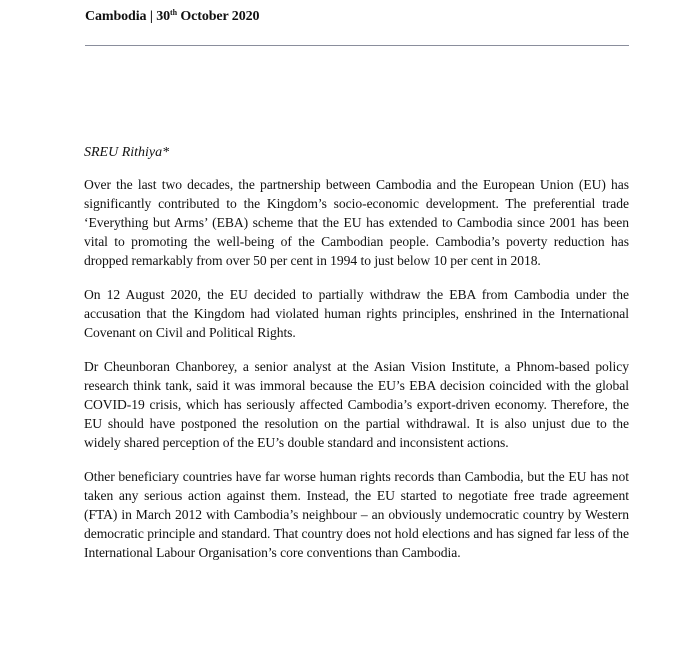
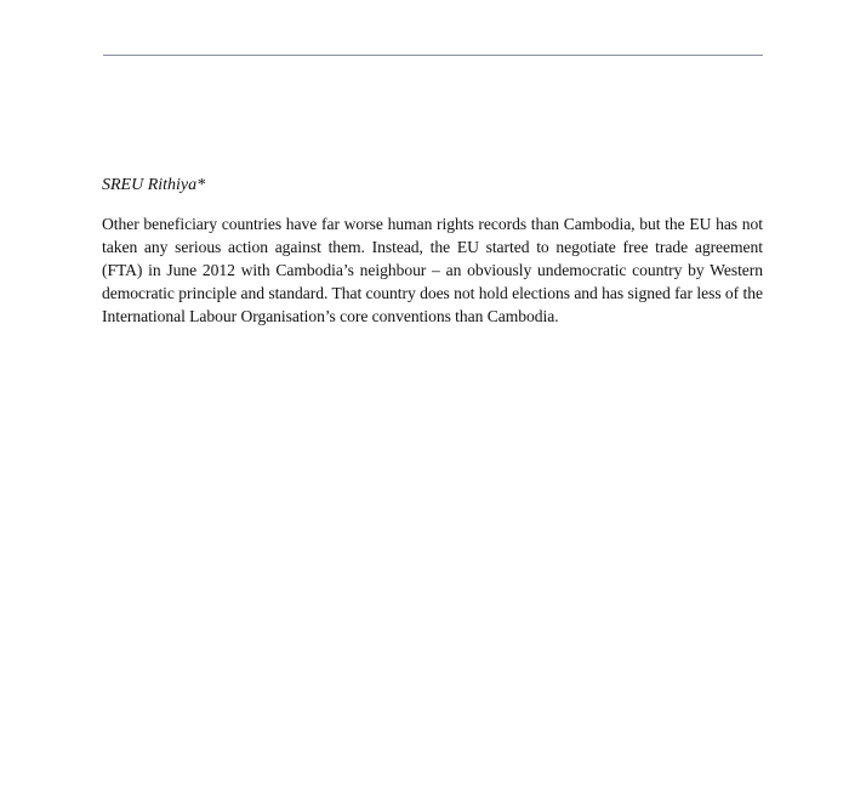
- Cambodia | 30th October 2020
  SREU Rithiya*
- Over the last two decades, the partnership between Cambodia and the European Union (EU) has significantly contributed to the Kingdom’s socio-economic development. The preferential trade ‘Everything but Arms’ (EBA) scheme that the EU has extended to Cambodia since 2001 has been vital to promoting the well-being of the Cambodian people. Cambodia’s poverty reduction has dropped remarkably from over 50 per cent in 1994 to just below 10 per cent in 2018.
- On 12 August 2020, the EU decided to partially withdraw the EBA from Cambodia under the accusation that the Kingdom had violated human rights principles, enshrined in the International Covenant on Civil and Political Rights.
- Dr Cheunboran Chanborey, a senior analyst at the Asian Vision Institute, a Phnom-based policy research think tank, said it was immoral because the EU’s EBA decision coincided with the global COVID-19 crisis, which has seriously affected Cambodia’s export-driven economy. Therefore, the EU should have postponed the resolution on the partial withdrawal. It is also unjust due to the widely shared perception of the EU’s double standard and inconsistent actions.
- Other beneficiary countries have far worse human rights records than Cambodia, but the EU has not taken any serious action against them. Instead, the EU started to negotiate free trade agreement (FTA) in March 2012 with Cambodia’s neighbour – an obviously undemocratic country by Western democratic principle and standard. That country does not hold elections and has signed far less of the International Labour Organisation’s core conventions than Cambodia.
+ Other beneficiary countries have far worse human rights records than Cambodia, but the EU has not taken any serious action against them. Instead, the EU started to negotiate free trade agreement (FTA) in June 2012 with Cambodia’s neighbour – an obviously undemocratic country by Western democratic principle and standard. That country does not hold elections and has signed far less of the International Labour Organisation’s core conventions than Cambodia.
